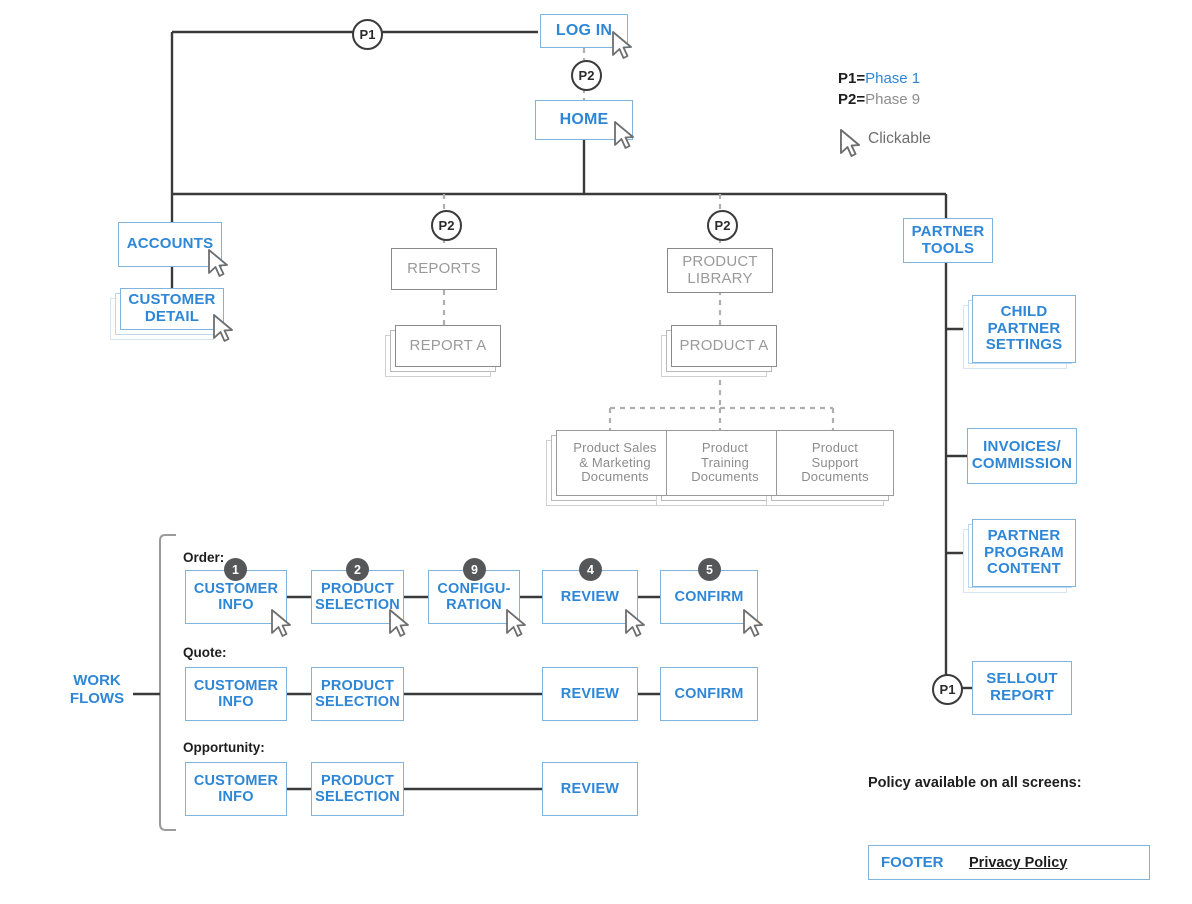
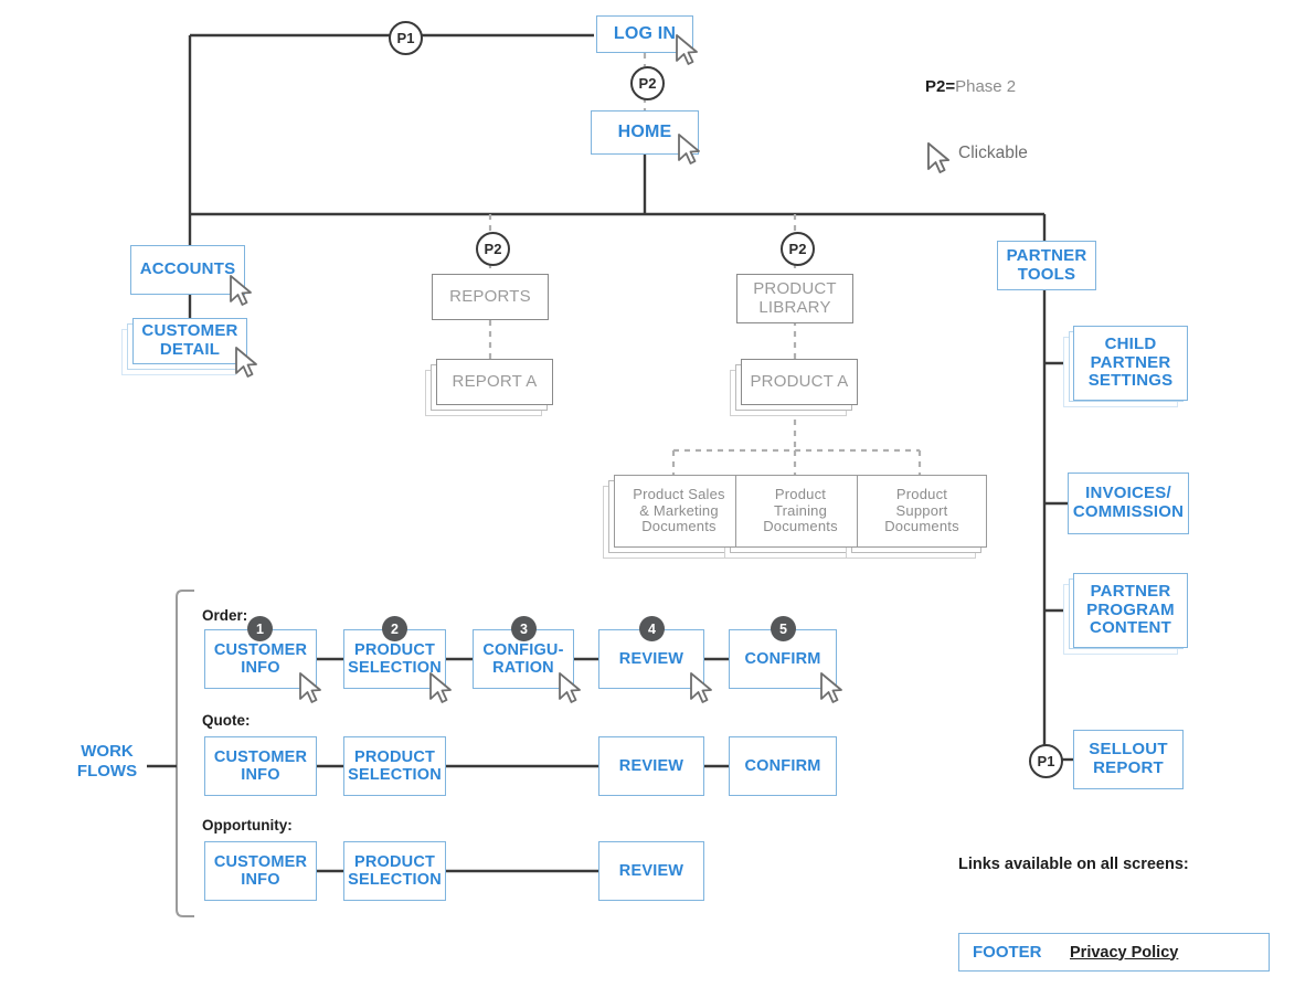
  LOG IN
  HOME
  ACCOUNTS
  CUSTOMER
  DETAIL
  REPORTS
  REPORT A
  PRODUCT
  LIBRARY
  PRODUCT A
  Product Sales
  & Marketing
  Documents
  Product
  Training
  Documents
  Product
  Support
  Documents
  PARTNER
  TOOLS
  CHILD
  PARTNER
  SETTINGS
  INVOICES/
  COMMISSION
  PARTNER
  PROGRAM
  CONTENT
  SELLOUT
  REPORT
  P1
  P2
  P2
  P2
  P1
- P1=Phase 1
- P2=Phase 9
+ P2=Phase 2
  Clickable
  WORK
  FLOWS
  Order:
  Quote:
  Opportunity:
  CUSTOMER
  INFO
  1
  PRODUCT
  SELECTION
  2
  CONFIGU-
  RATION
- 9
+ 3
  REVIEW
  4
  CONFIRM
  5
  CUSTOMER
  INFO
  PRODUCT
  SELECTION
  REVIEW
  CONFIRM
  CUSTOMER
  INFO
  PRODUCT
  SELECTION
  REVIEW
- Policy available on all screens:
+ Links available on all screens:
  FOOTER
  Privacy Policy
